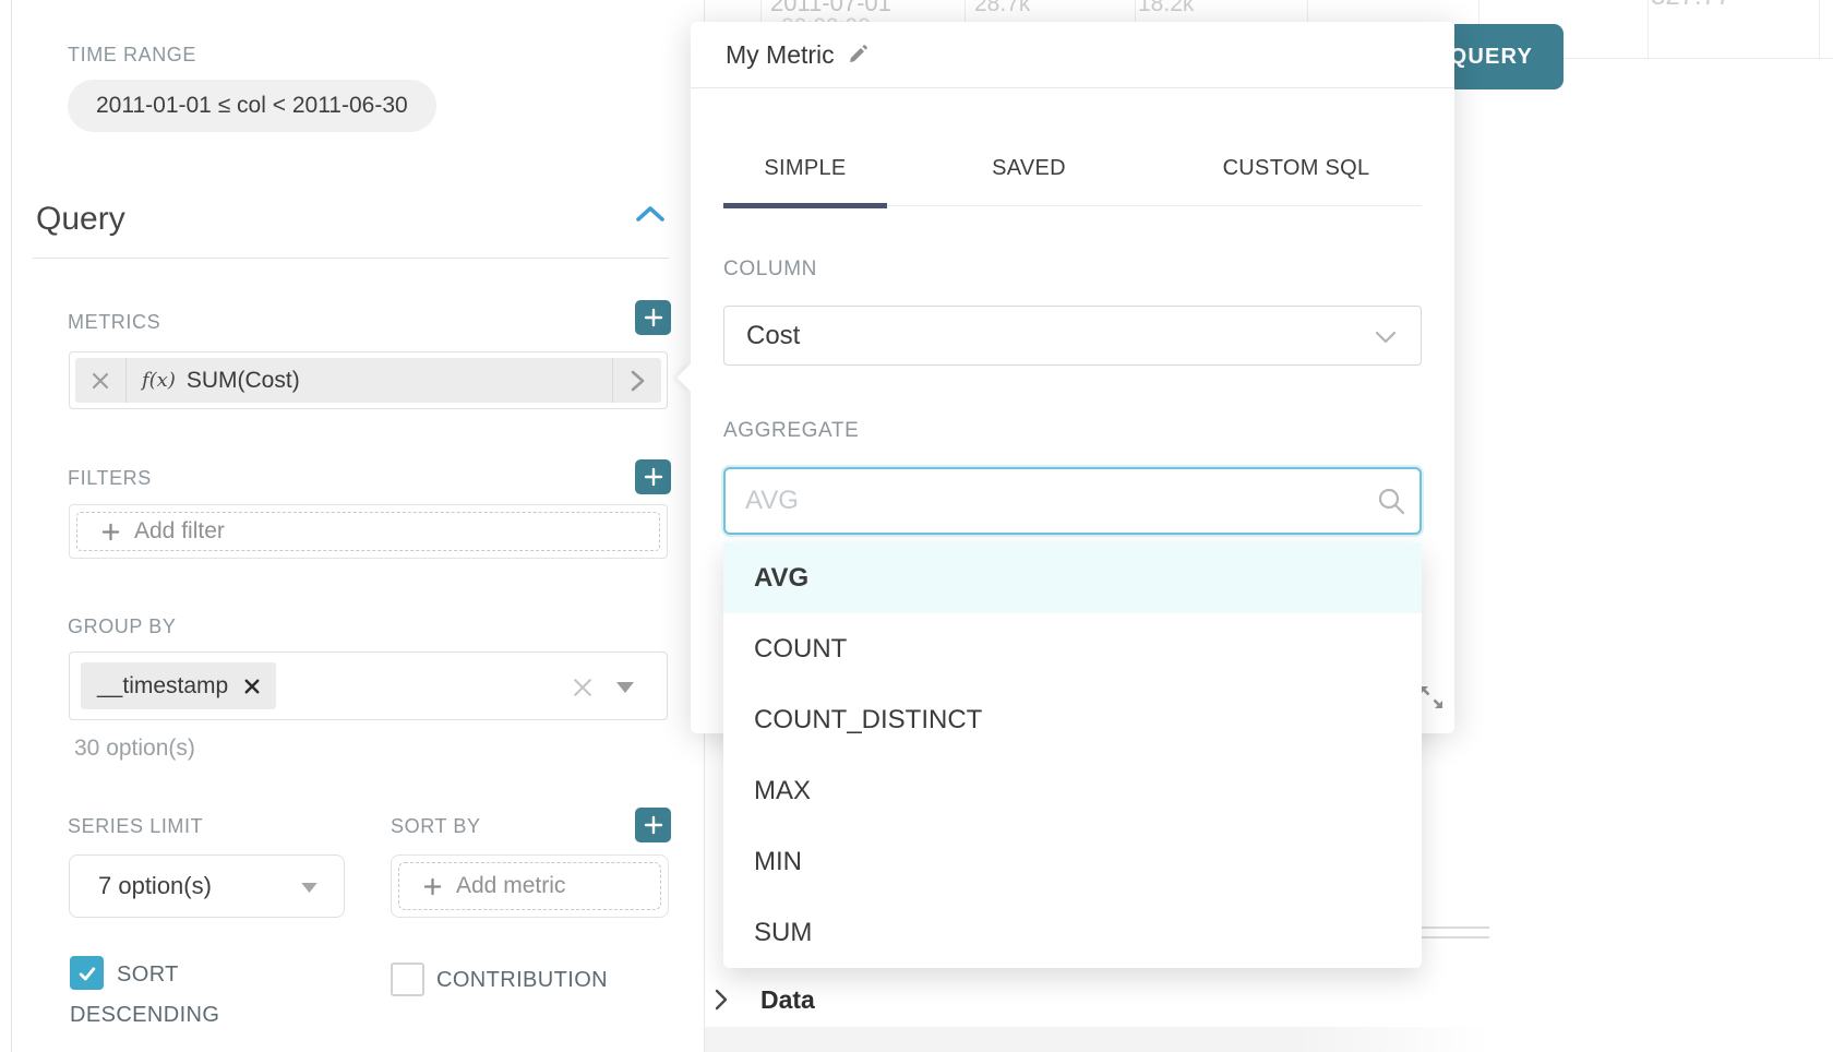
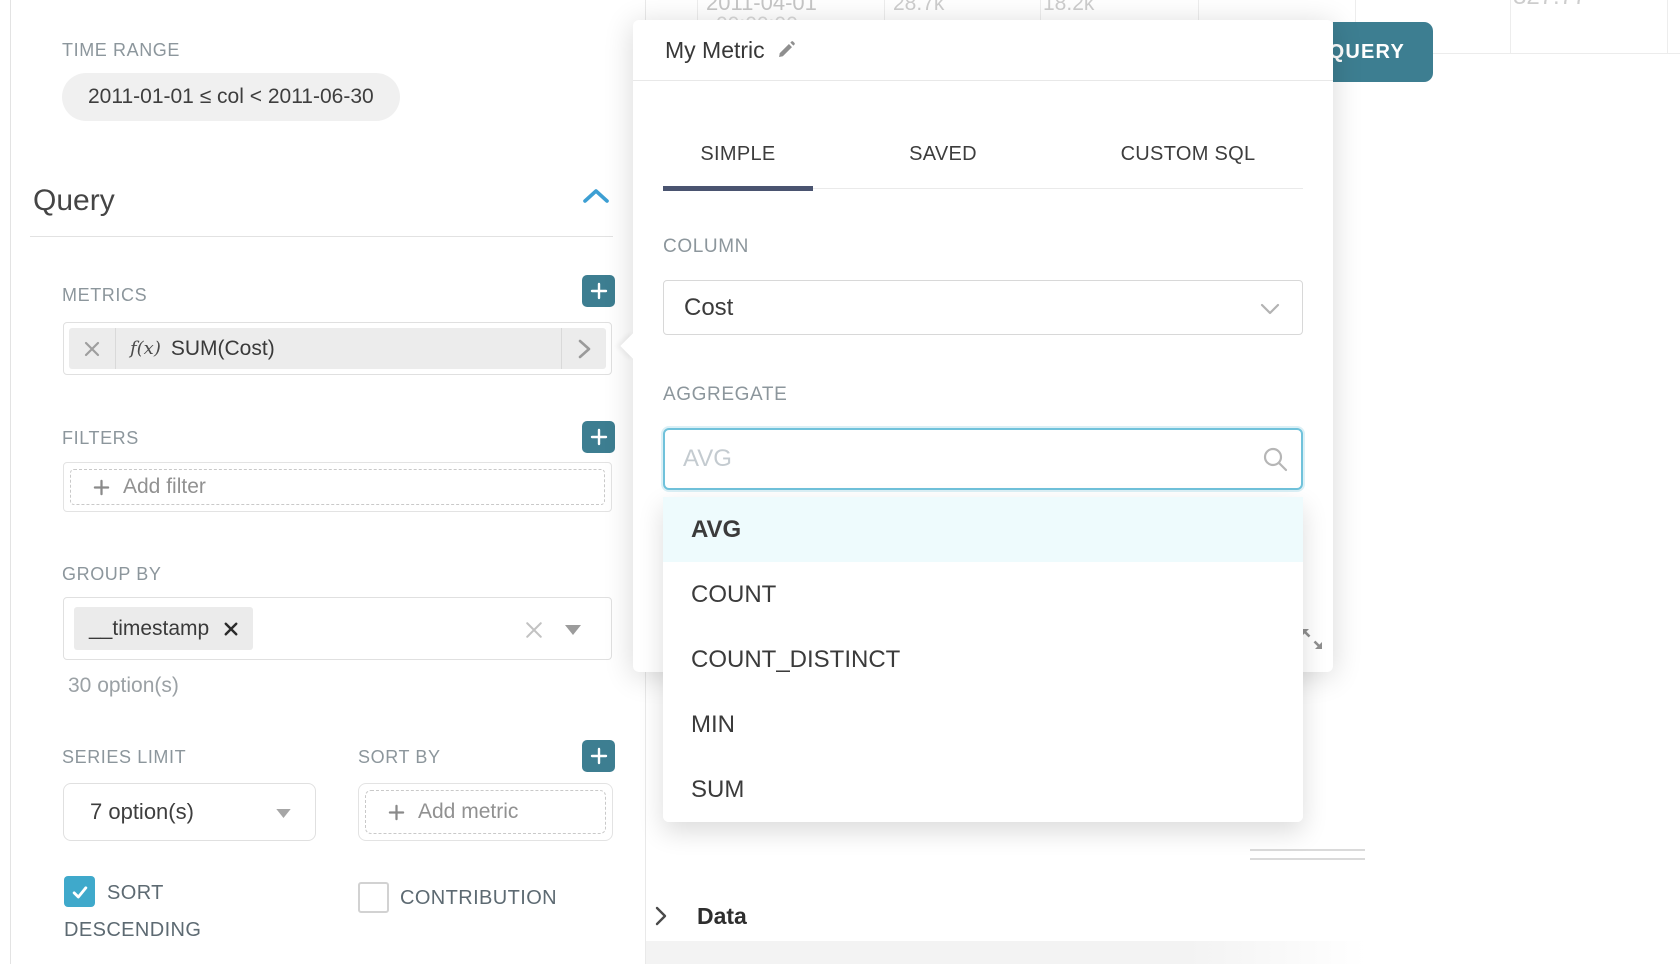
- 2011-07-01
+ 2011-04-01
  28.7k
  18.2k
  TIME RANGE
  2011-01-01 ≤ col < 2011-06-30
  Query
  METRICS
  f(x)
  SUM(Cost)
  FILTERS
  Add filter
  GROUP BY
  __timestamp
  30 option(s)
  SERIES LIMIT
  SORT BY
  7 option(s)
  Add metric
  SORT DESCENDING
  CONTRIBUTION
  Data
  My Metric
  SIMPLE
  SAVED
  CUSTOM SQL
  COLUMN
  Cost
  AGGREGATE
  AVG
  AVG
  COUNT
  COUNT_DISTINCT
- MAX
  MIN
  SUM
